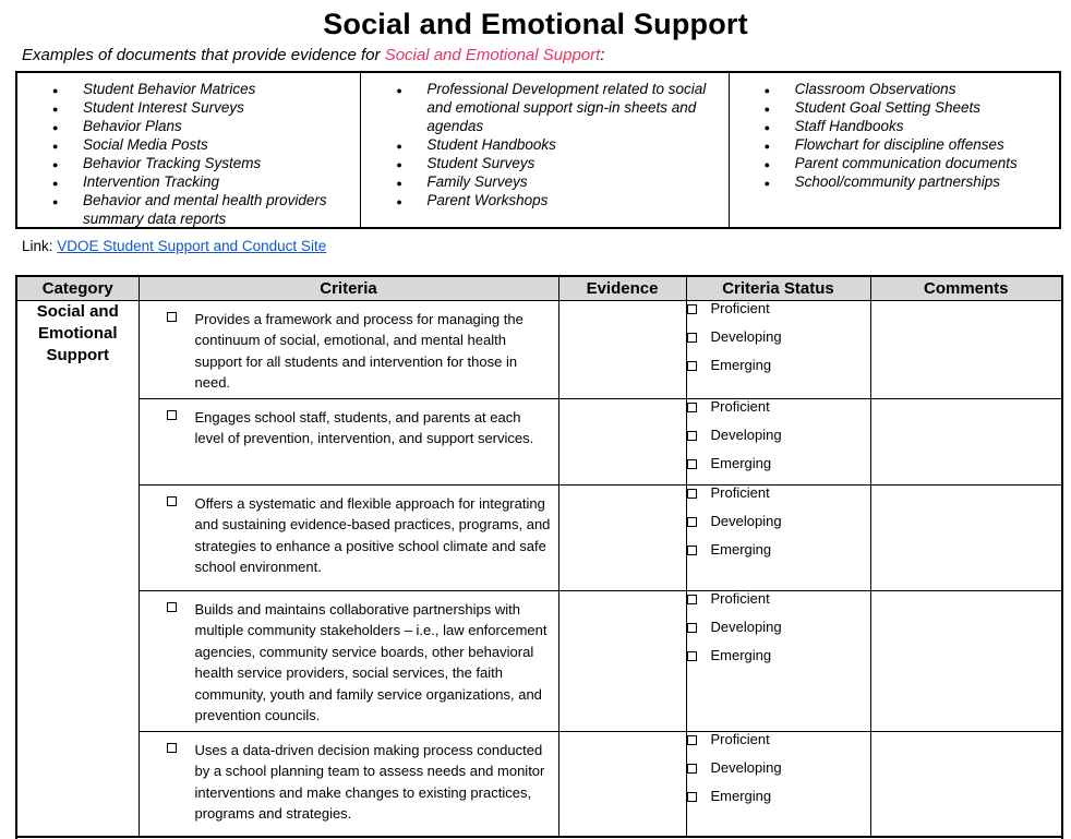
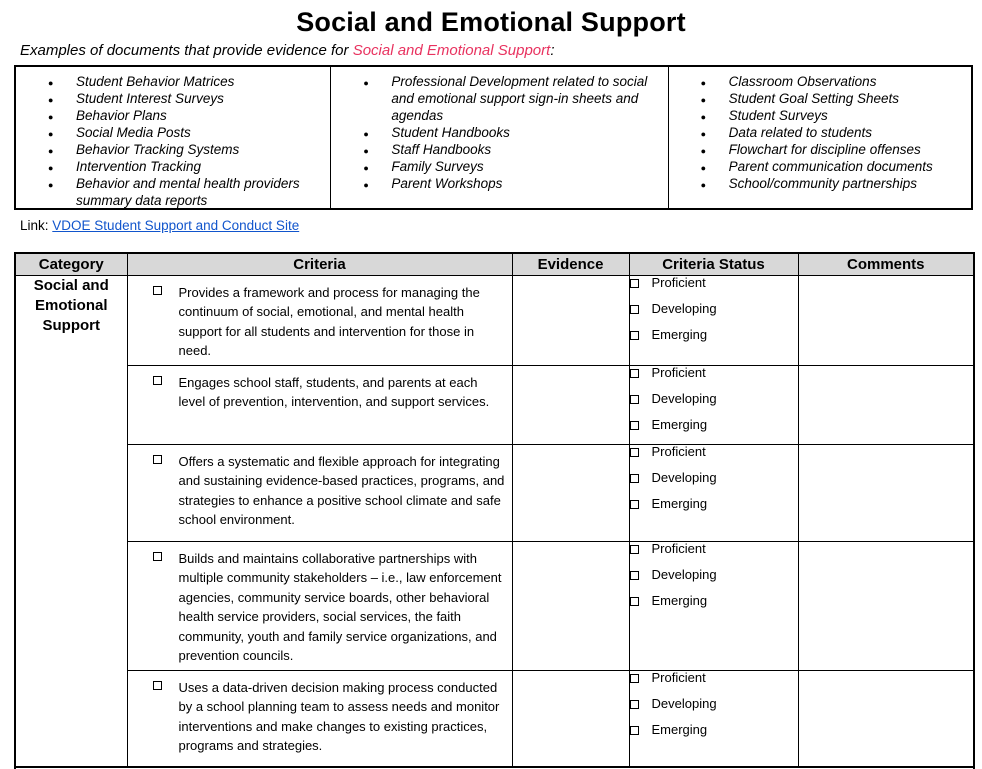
  Social and Emotional Support
  Examples of documents that provide evidence for Social and Emotional Support:
  Student Behavior Matrices
  Student Interest Surveys
  Behavior Plans
  Social Media Posts
  Behavior Tracking Systems
  Intervention Tracking
  Behavior and mental health providers summary data reports
  Professional Development related to social and emotional support sign-in sheets and agendas
  Student Handbooks
- Student Surveys
+ Staff Handbooks
  Family Surveys
  Parent Workshops
  Classroom Observations
  Student Goal Setting Sheets
- Staff Handbooks
+ Student Surveys
+ Data related to students
  Flowchart for discipline offenses
  Parent communication documents
  School/community partnerships
  Link: VDOE Student Support and Conduct Site
  Category	Criteria	Evidence	Criteria Status	Comments
  Social and Emotional Support	Provides a framework and process for managing the continuum of social, emotional, and mental health support for all students and intervention for those in need.		Proficient Developing Emerging
  Engages school staff, students, and parents at each level of prevention, intervention, and support services.		Proficient Developing Emerging
  Offers a systematic and flexible approach for integrating and sustaining evidence-based practices, programs, and strategies to enhance a positive school climate and safe school environment.		Proficient Developing Emerging
  Builds and maintains collaborative partnerships with multiple community stakeholders – i.e., law enforcement agencies, community service boards, other behavioral health service providers, social services, the faith community, youth and family service organizations, and prevention councils.		Proficient Developing Emerging
  Uses a data-driven decision making process conducted by a school planning team to assess needs and monitor interventions and make changes to existing practices, programs and strategies.		Proficient Developing Emerging
